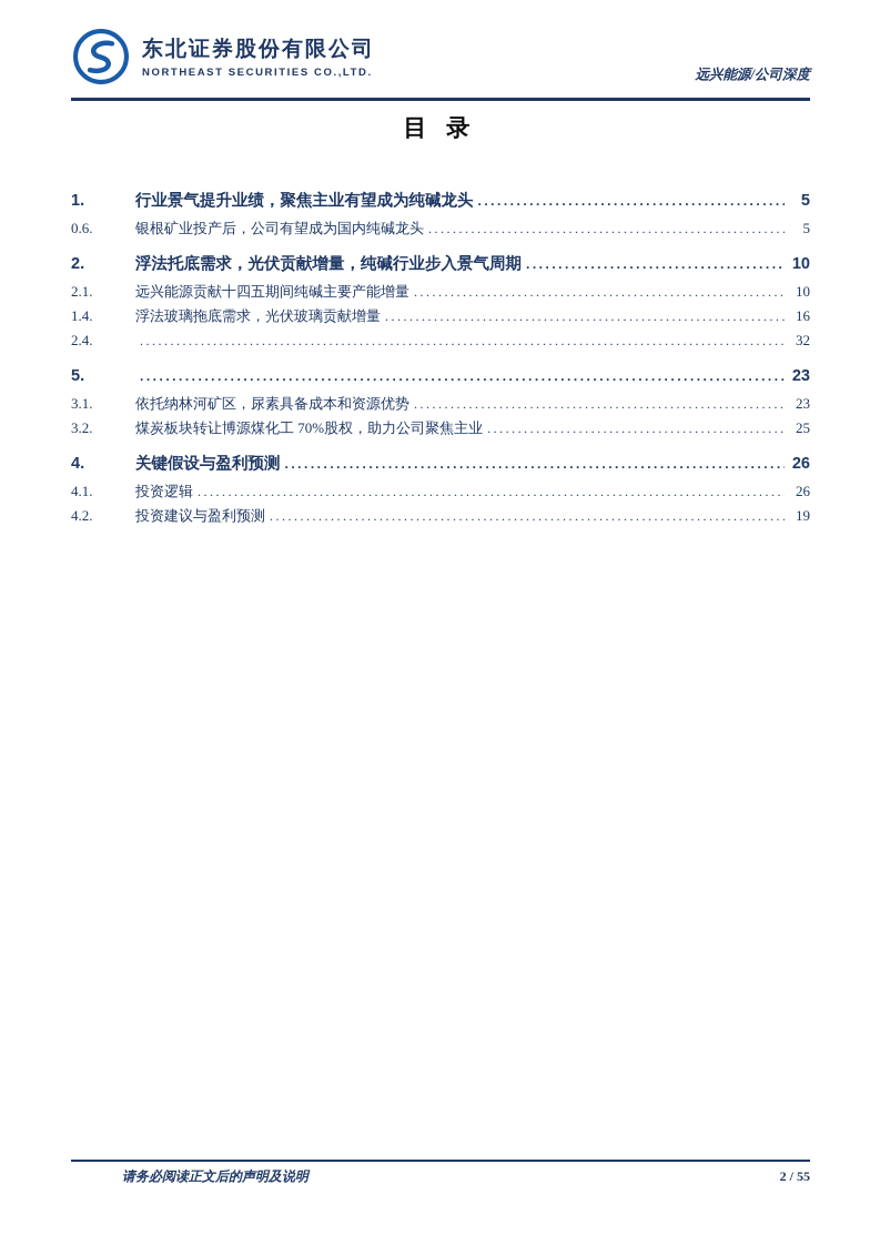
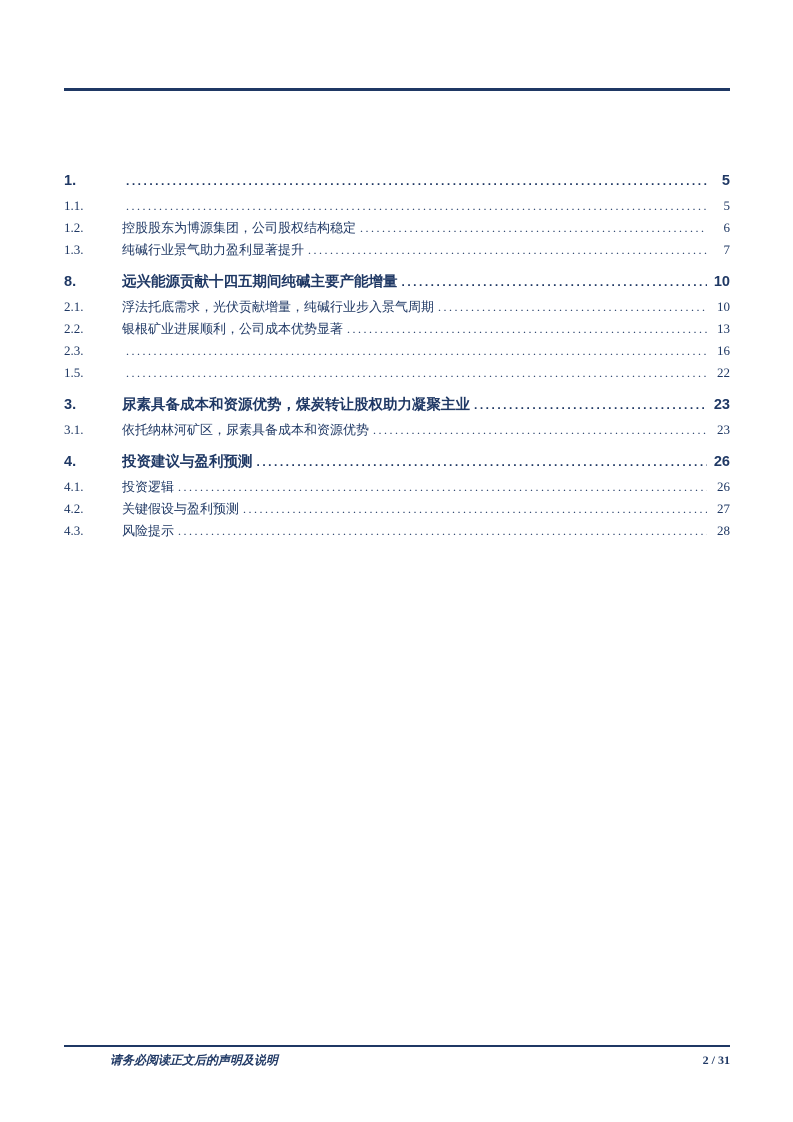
- 东北证券股份有限公司
- NORTHEAST SECURITIES CO.,LTD.
- 远兴能源/公司深度
- 目 录
  1.
- 行业景气提升业绩，聚焦主业有望成为纯碱龙头
  5
- 0.6.
+ 1.1.
- 银根矿业投产后，公司有望成为国内纯碱龙头
  5
+ 1.2.
+ 控股股东为博源集团，公司股权结构稳定
+ 6
+ 1.3.
+ 纯碱行业景气助力盈利显著提升
+ 7
- 2.
+ 8.
- 浮法托底需求，光伏贡献增量，纯碱行业步入景气周期
+ 远兴能源贡献十四五期间纯碱主要产能增量
  10
  2.1.
- 远兴能源贡献十四五期间纯碱主要产能增量
+ 浮法托底需求，光伏贡献增量，纯碱行业步入景气周期
  10
+ 2.2.
+ 银根矿业进展顺利，公司成本优势显著
+ 13
- 1.4.
+ 2.3.
- 浮法玻璃拖底需求，光伏玻璃贡献增量
  16
- 2.4.
+ 1.5.
- 32
+ 22
- 5.
+ 3.
+ 尿素具备成本和资源优势，煤炭转让股权助力凝聚主业
  23
  3.1.
  依托纳林河矿区，尿素具备成本和资源优势
  23
- 3.2.
- 煤炭板块转让博源煤化工 70%股权，助力公司聚焦主业
- 25
  4.
- 关键假设与盈利预测
+ 投资建议与盈利预测
  26
  4.1.
  投资逻辑
  26
  4.2.
- 投资建议与盈利预测
+ 关键假设与盈利预测
- 19
+ 27
+ 4.3.
+ 风险提示
+ 28
  请务必阅读正文后的声明及说明
- 2 / 55
+ 2 / 31
